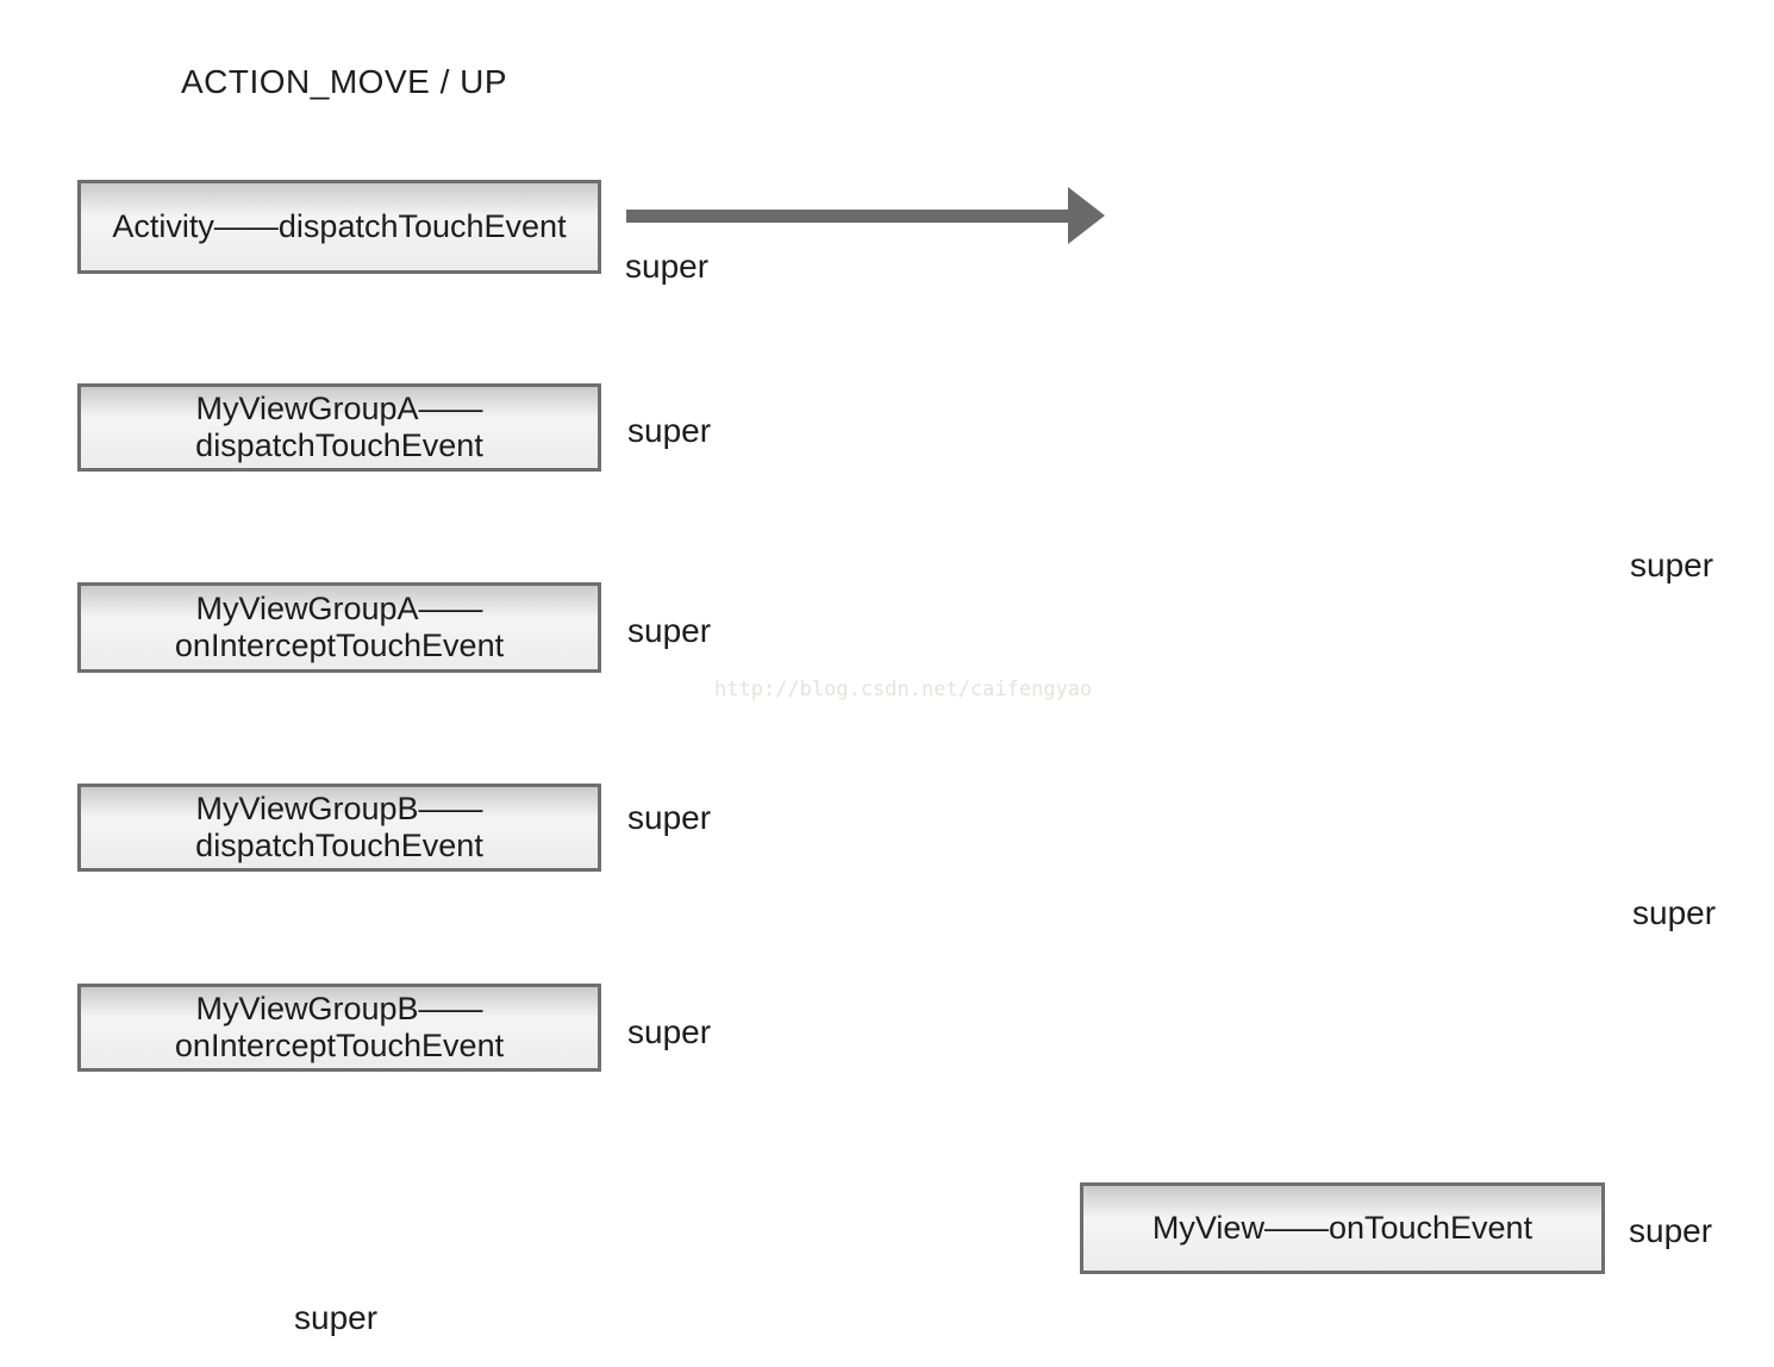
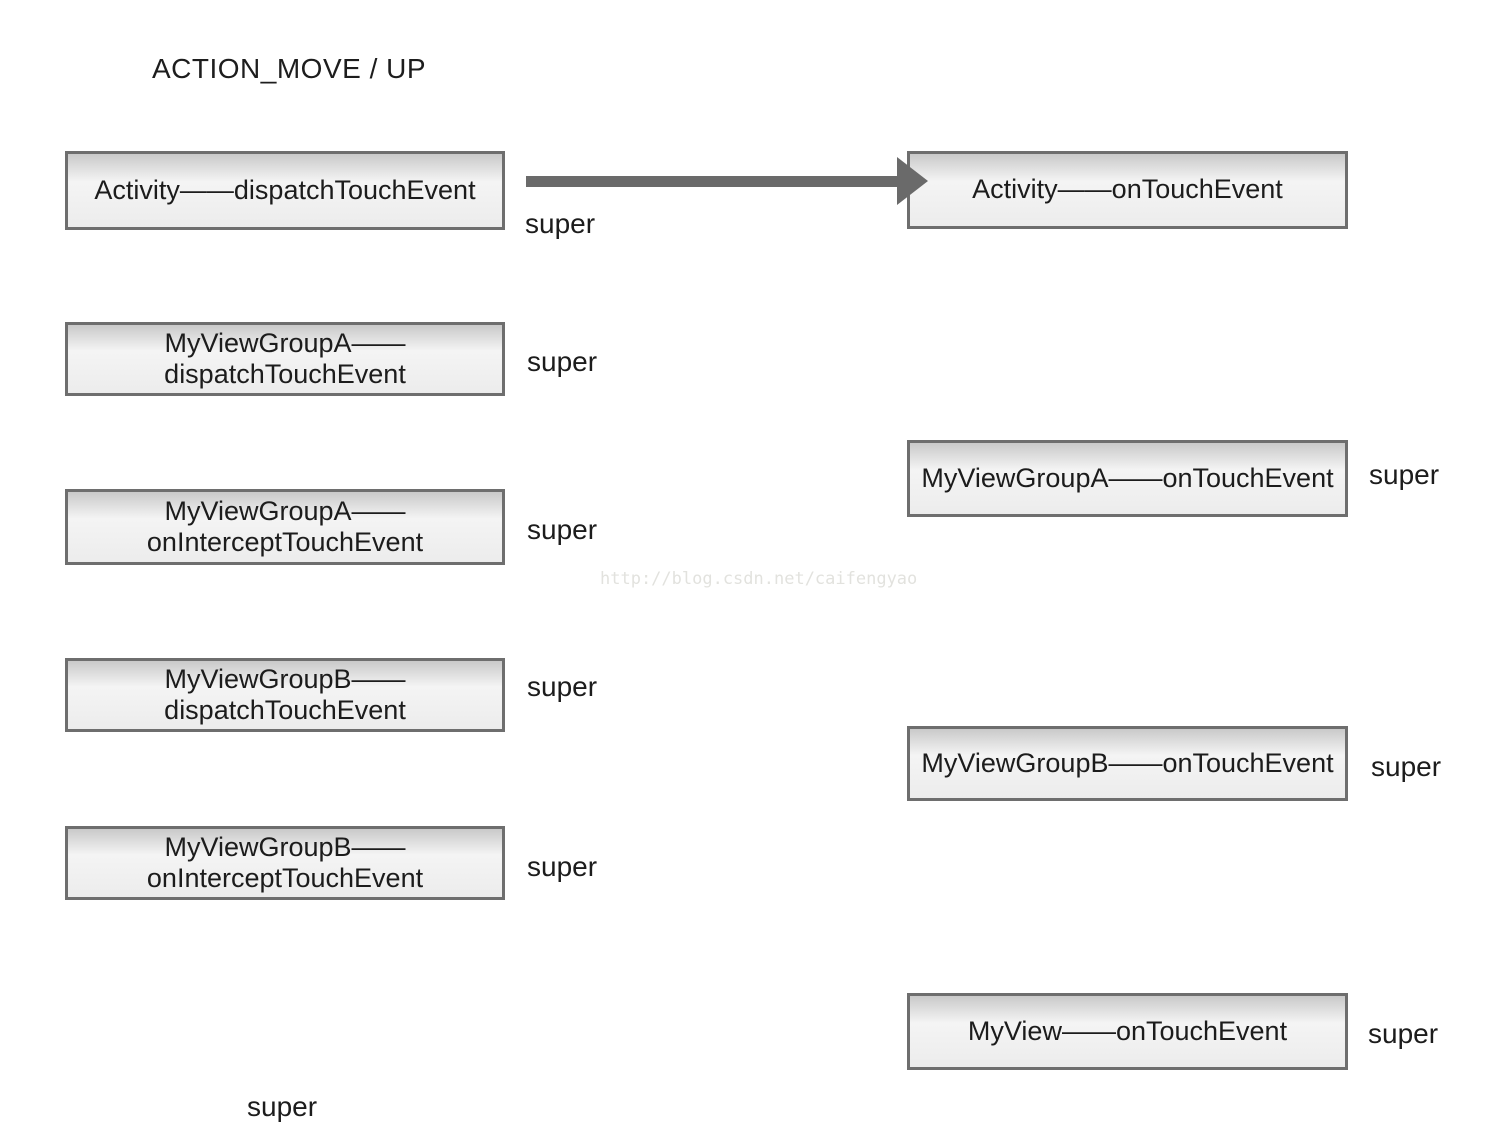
  ACTION_MOVE / UP
  Activity——dispatchTouchEvent
  MyViewGroupA——
  dispatchTouchEvent
  MyViewGroupA——
  onInterceptTouchEvent
  MyViewGroupB——
  dispatchTouchEvent
  MyViewGroupB——
  onInterceptTouchEvent
+ Activity——onTouchEvent
+ MyViewGroupA——onTouchEvent
+ MyViewGroupB——onTouchEvent
  MyView——onTouchEvent
  super
  super
  super
  super
  super
  super
  super
  super
  super
  http://blog.csdn.net/caifengyao
